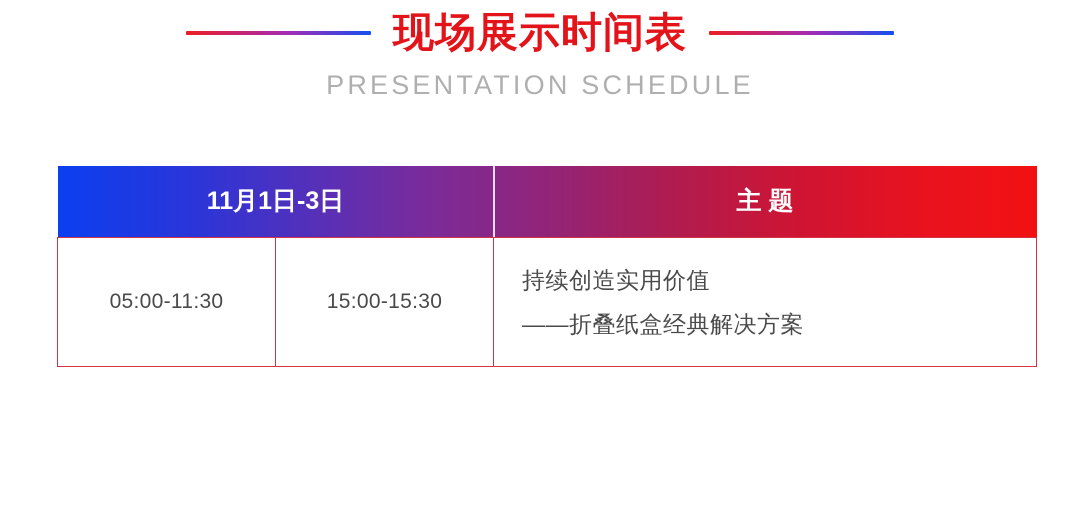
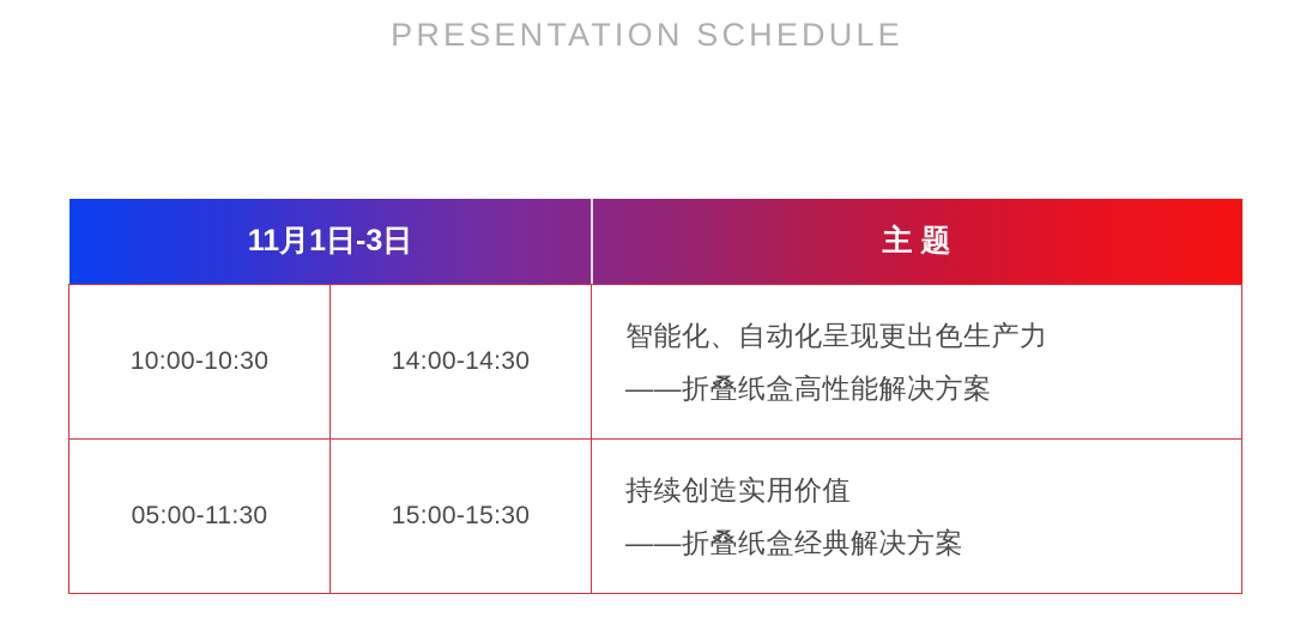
- 现场展示时间表
  PRESENTATION SCHEDULE
  11月1日-3日	主 题
+ 10:00-10:30	14:00-14:30	智能化、自动化呈现更出色生产力 ——折叠纸盒高性能解决方案
  05:00-11:30	15:00-15:30	持续创造实用价值 ——折叠纸盒经典解决方案
